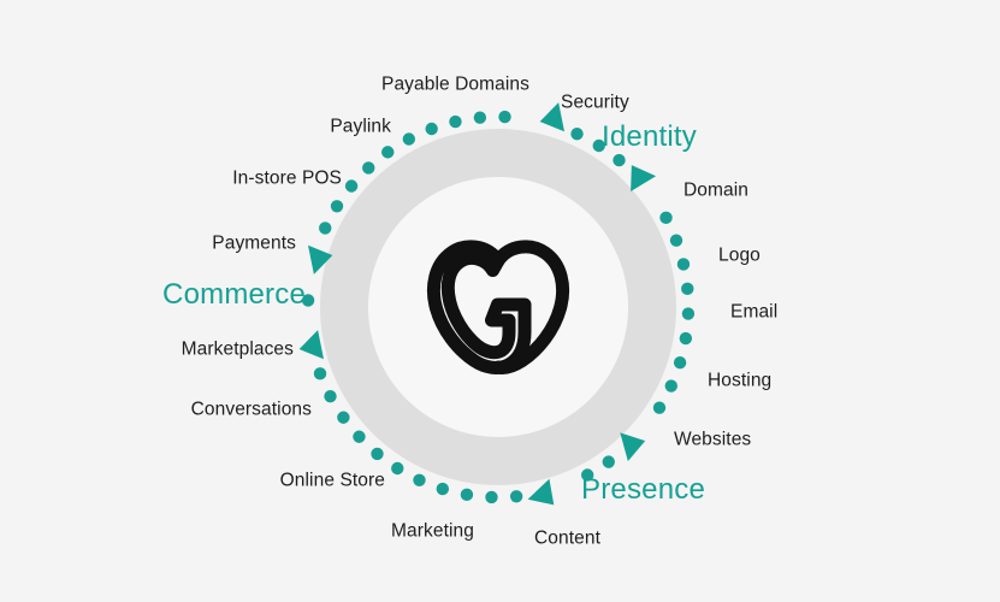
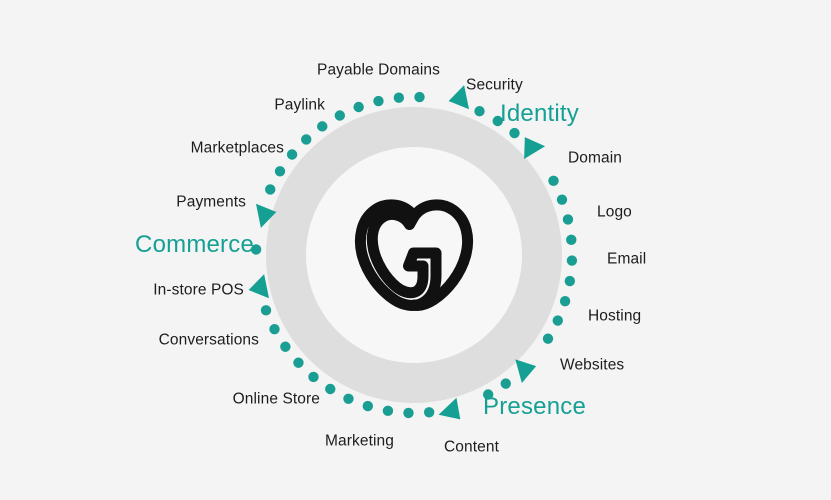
  Security
  Domain
  Logo
  Email
  Hosting
  Websites
  Content
  Marketing
  Online Store
  Conversations
- Marketplaces
+ In-store POS
  Payments
- In-store POS
+ Marketplaces
  Paylink
  Payable Domains
  Identity
  Presence
  Commerce
